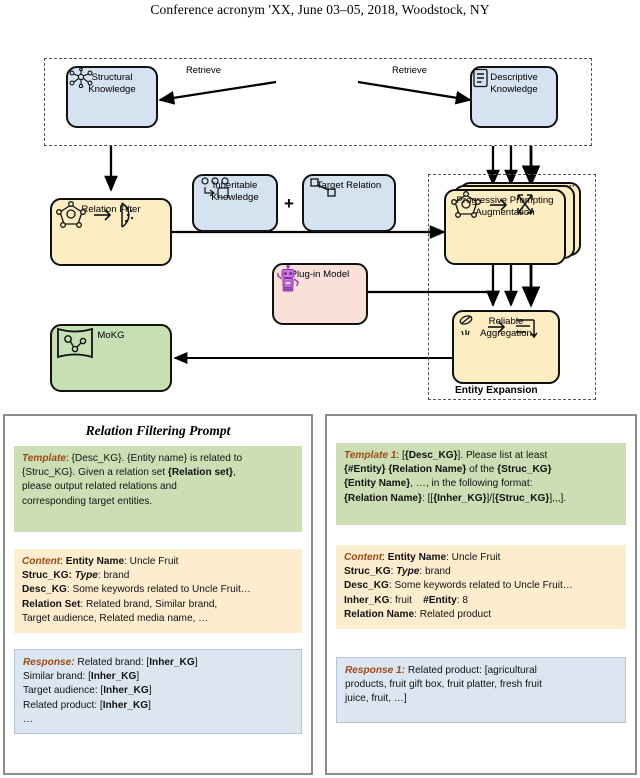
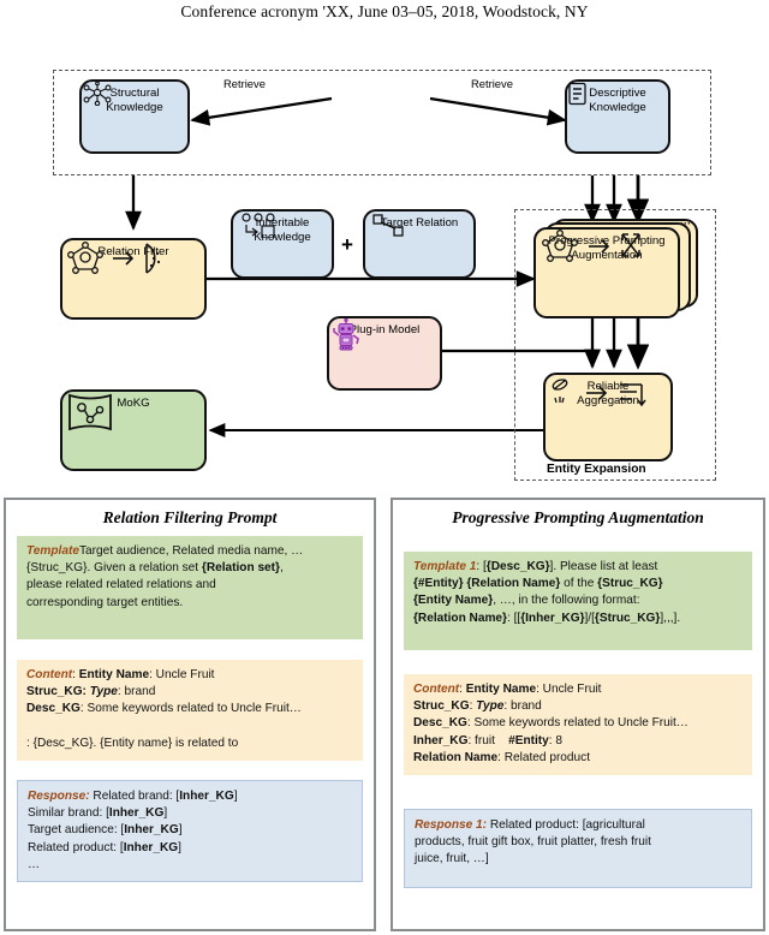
  Conference acronym 'XX, June 03–05, 2018, Woodstock, NY
  Structural
  Knowledge
  Descriptive
  Knowledge
  Retrieve
  Retrieve
  Relationiter
  Inheritable
  Knowledge
  +
  arget Relation
  ···
  Pessive Prmpting
  Augmentatio
  lug-in Model
  Reliable
  Aggregation
  Entity Expansion
  MoKG
  Relation Filtering Prompt
- Template: {Desc_KG}. {Entity name} is related to
+ TemplateTarget audience, Related media name, …
  {Struc_KG}. Given a relation set {Relation set},
- please output related relations and
+ please related related relations and
  corresponding target entities.
  Content: Entity Name: Uncle Fruit
  Struc_KG: Type: brand
  Desc_KG: Some keywords related to Uncle Fruit…
- Relation Set: Related brand, Similar brand,
- Target audience, Related media name, …
+ : {Desc_KG}. {Entity name} is related to
  Response: Related brand: [Inher_KG]
  Similar brand: [Inher_KG]
  Target audience: [Inher_KG]
  Related product: [Inher_KG]
  …
+ Progressive Prompting Augmentation
  Template 1: [{Desc_KG}]. Please list at least
  {#Entity} {Relation Name} of the {Struc_KG}
  {Entity Name}, …, in the following format:
  {Relation Name}: [[{Inher_KG}]/[{Struc_KG}],,,].
  Content: Entity Name: Uncle Fruit
  Struc_KG: Type: brand
  Desc_KG: Some keywords related to Uncle Fruit…
  Inher_KG: fruit #Entity: 8
  Relation Name: Related product
  Response 1: Related product: [agricultural
  products, fruit gift box, fruit platter, fresh fruit
  juice, fruit, …]
